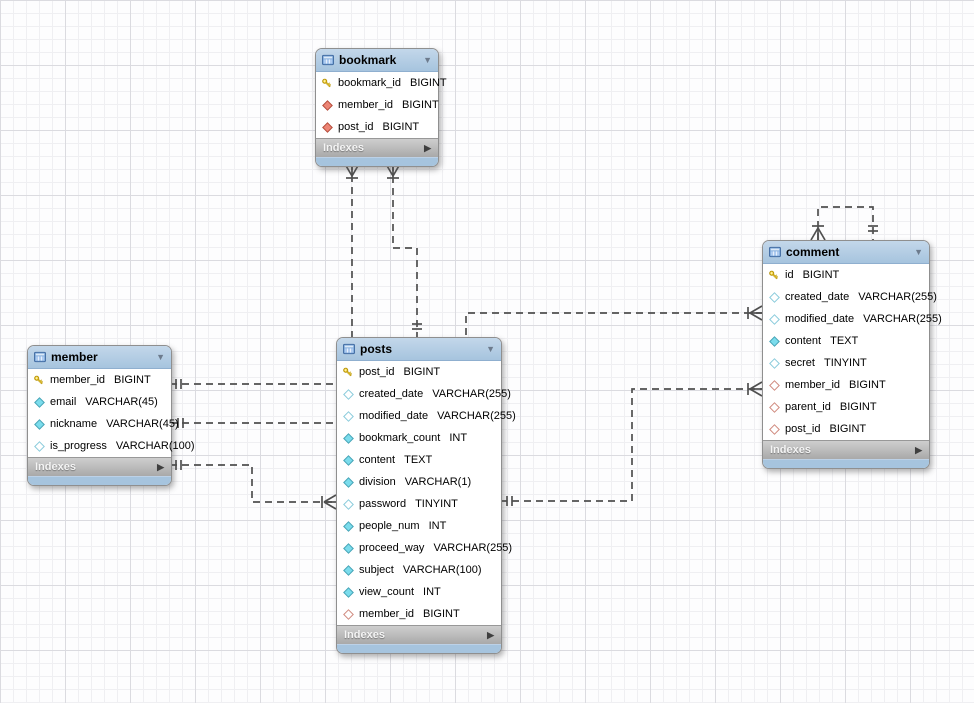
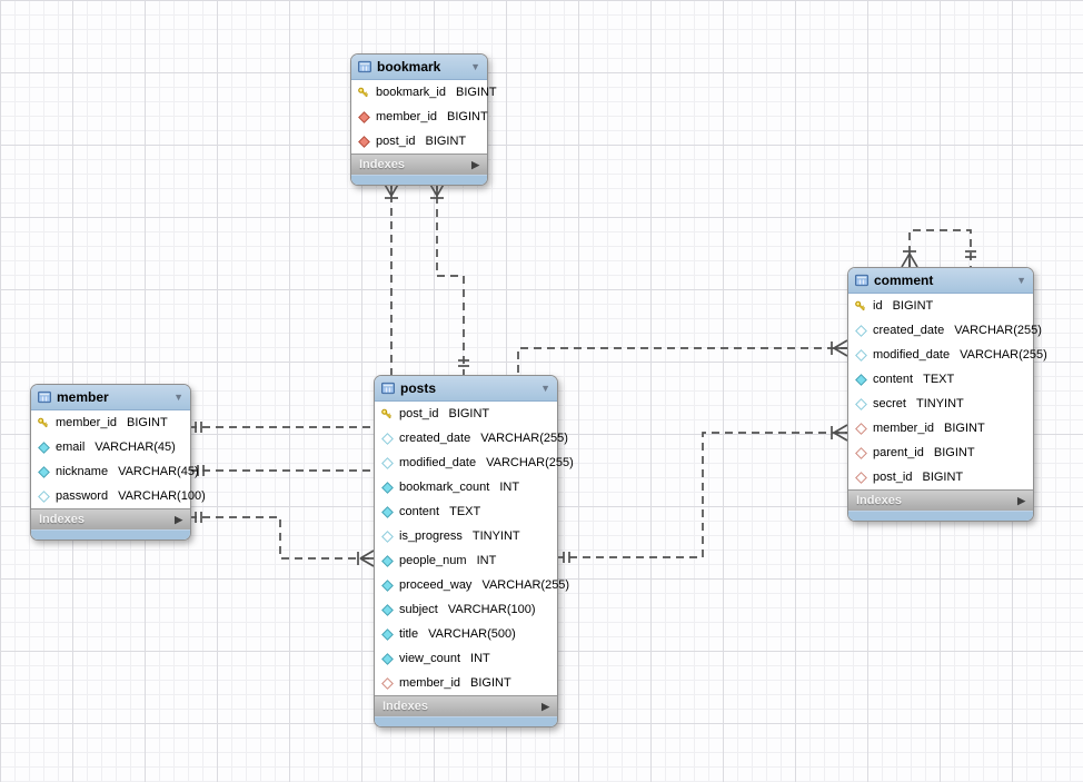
  bookmark
  ▼
  bookmark_id
  BIGINT
  member_id
  BIGINT
  post_id
  BIGINT
  Indexes
  ▶
  member
  ▼
  member_id
  BIGINT
  email
  VARCHAR(45)
  nickname
  VARCHAR(45)
- is_progress
+ password
  VARCHAR(100)
  Indexes
  ▶
  posts
  ▼
  post_id
  BIGINT
  created_date
  VARCHAR(255)
  modified_date
  VARCHAR(255)
  bookmark_count
  INT
  content
  TEXT
- division
- VARCHAR(1)
- password
+ is_progress
  TINYINT
  people_num
  INT
  proceed_way
  VARCHAR(255)
  subject
  VARCHAR(100)
+ title
+ VARCHAR(500)
  view_count
  INT
  member_id
  BIGINT
  Indexes
  ▶
  comment
  ▼
  id
  BIGINT
  created_date
  VARCHAR(255)
  modified_date
  VARCHAR(255)
  content
  TEXT
  secret
  TINYINT
  member_id
  BIGINT
  parent_id
  BIGINT
  post_id
  BIGINT
  Indexes
  ▶
